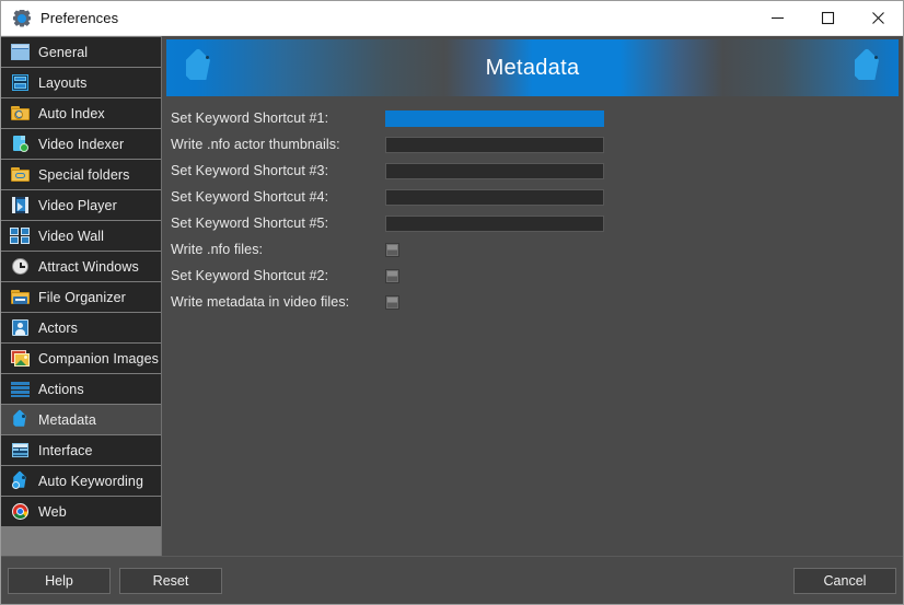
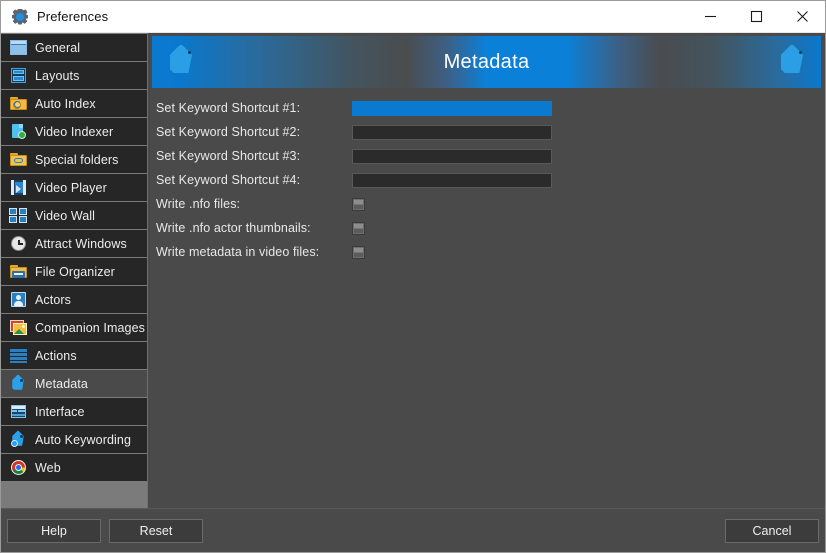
  Preferences
  General
  Layouts
  Auto Index
  Video Indexer
  Special folders
  Video Player
  Video Wall
  Attract Windows
  File Organizer
  Actors
  Companion Images
  Actions
  Metadata
  Interface
  Auto Keywording
  Web
  Metadata
  Set Keyword Shortcut #1:
- Write .nfo actor thumbnails:
+ Set Keyword Shortcut #2:
  Set Keyword Shortcut #3:
  Set Keyword Shortcut #4:
- Set Keyword Shortcut #5:
  Write .nfo files:
- Set Keyword Shortcut #2:
+ Write .nfo actor thumbnails:
  Write metadata in video files:
  Help
  Reset
  Cancel
